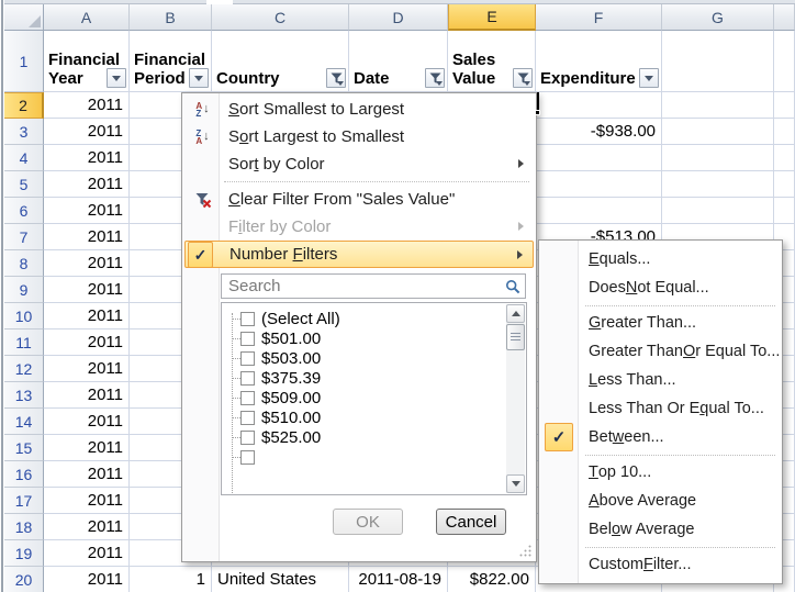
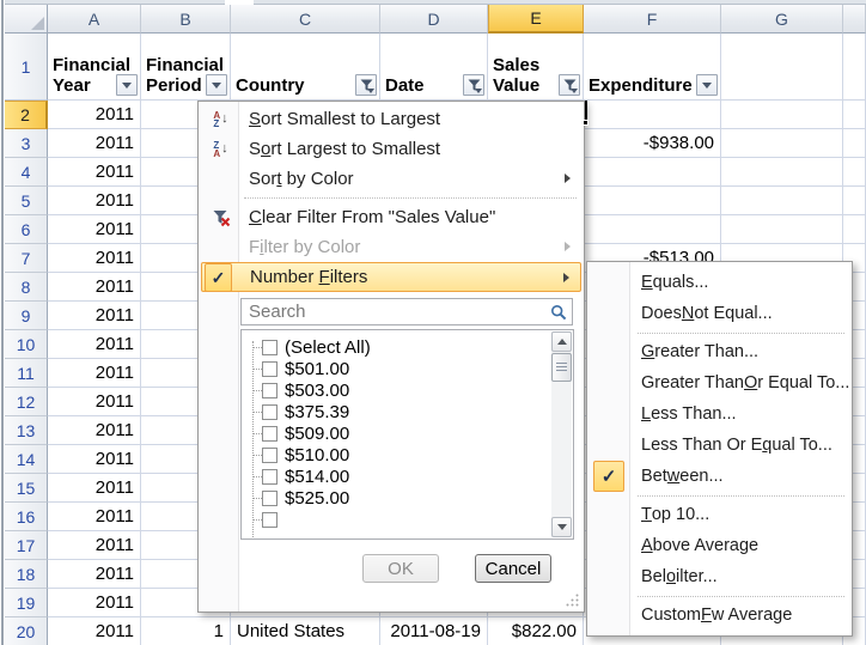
  A
  B
  C
  D
  E
  F
  G
  1
  2
  3
  4
  5
  6
  7
  8
  9
  10
  11
  12
  13
  14
  15
  16
  17
  18
  19
  20
  Financial
  Year
  Financial
  Period
  Country
  Date
  Sales
  Value
  Expenditure
  2011
  2011
  -$938.00
  2011
  2011
  2011
  2011
  -$513.00
  2011
  2011
  2011
  2011
  2011
  2011
  2011
  2011
  2011
  2011
  2011
  2011
  2011
  1
  United States
  2011-08-19
  $822.00
  A
  Z
  ↓
  Sort Smallest to Largest
  Z
  A
  ↓
  Sort Largest to Smallest
  Sort by Color
  Clear Filter From "Sales Value"
  Filter by Color
  ✓
  Number Filters
  Search
  (Select All)
  $501.00
  $503.00
  $375.39
  $509.00
  $510.00
+ $514.00
  $525.00
  OK
  Cancel
  E
  quals...
  Does
  N
  ot Equal...
  G
  reater Than...
  Greater Than
  O
  r Equal To...
  L
  ess Than...
  Less Than Or E
  q
  ual To...
  ✓
  Bet
  w
  een...
  T
  op 10...
  A
  bove Average
  Bel
  o
- w Average
+ ilter...
  Custom
  F
- ilter...
+ w Average
